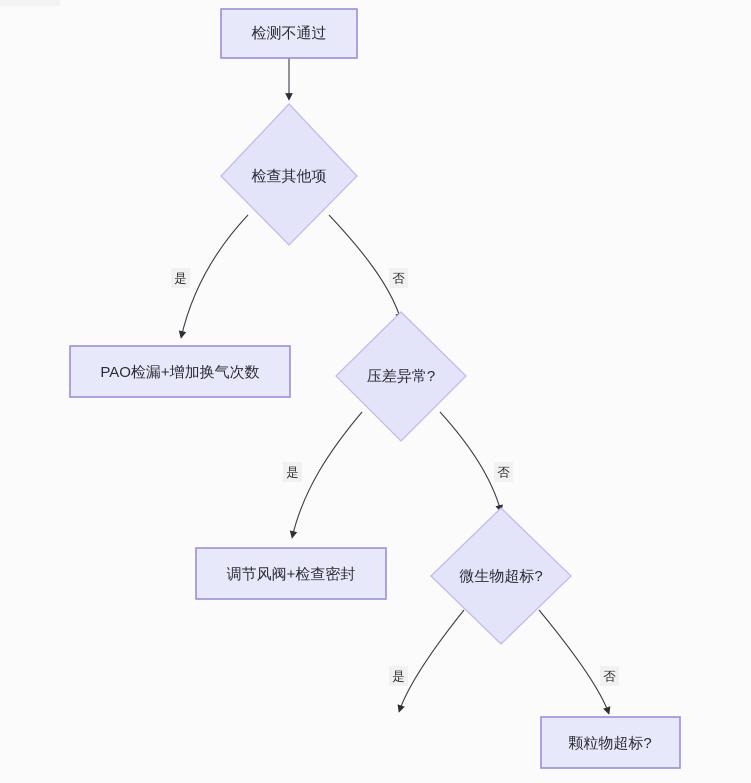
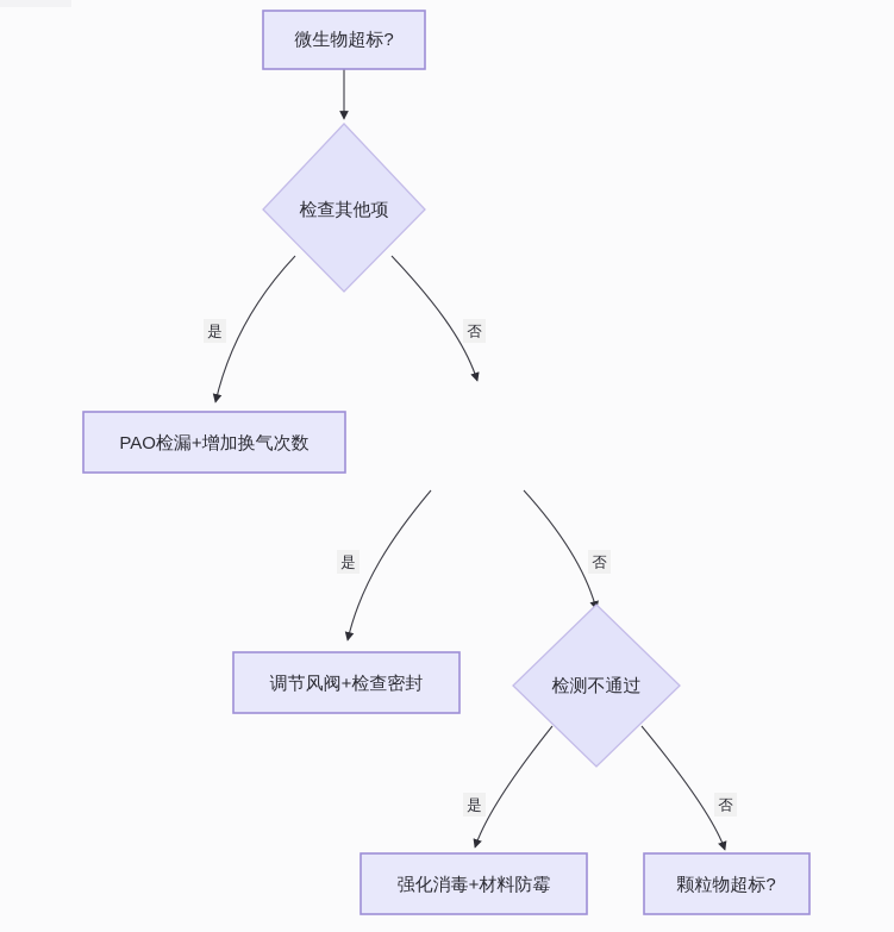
- 检测不通过
+ 微生物超标?
  检查其他项
  PAO检漏+增加换气次数
- 压差异常?
  调节风阀+检查密封
- 微生物超标?
+ 检测不通过
+ 强化消毒+材料防霉
  颗粒物超标?
  是
  否
  是
  否
  是
  否
